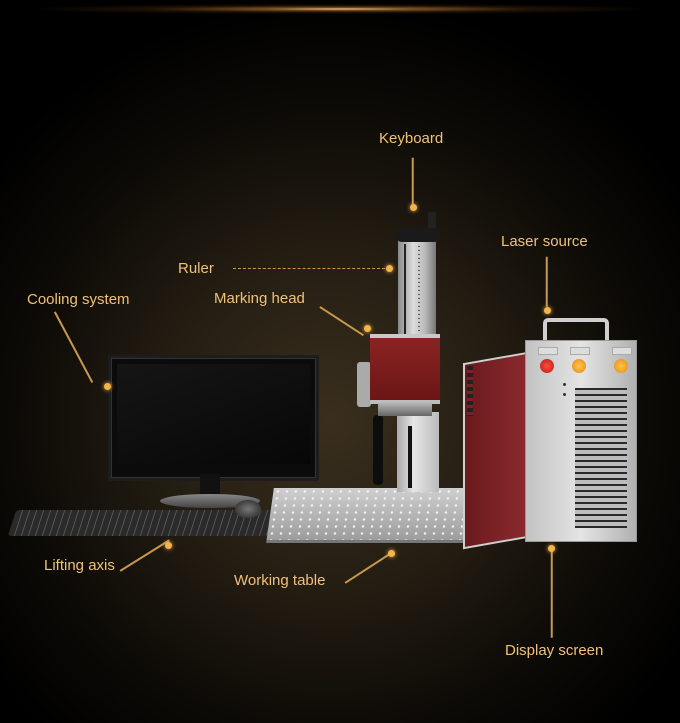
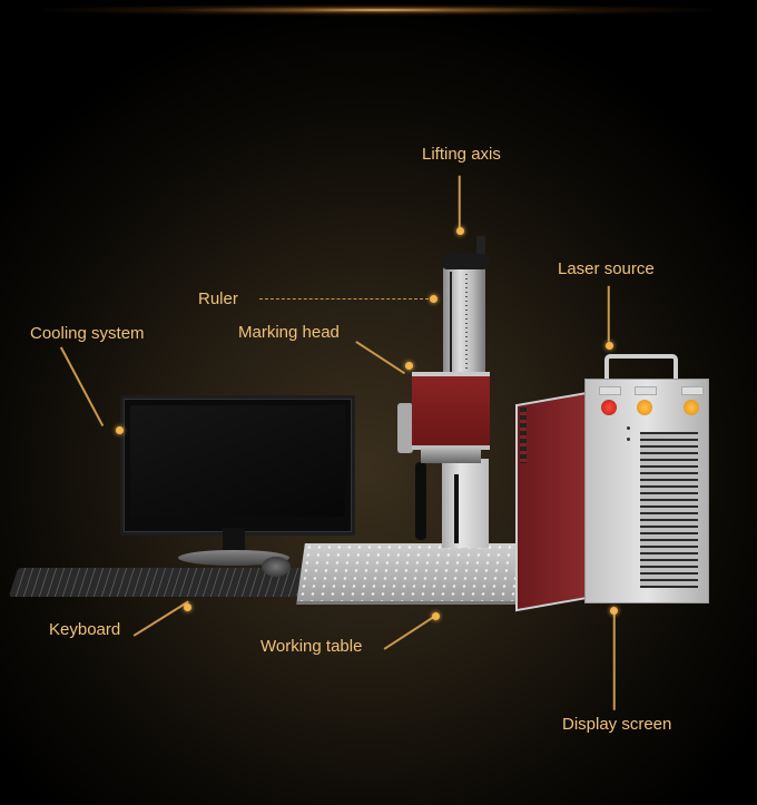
- Keyboard
+ Lifting axis
  Laser source
  Ruler
  Cooling system
  Marking head
- Lifting axis
+ Keyboard
  Working table
  Display screen
